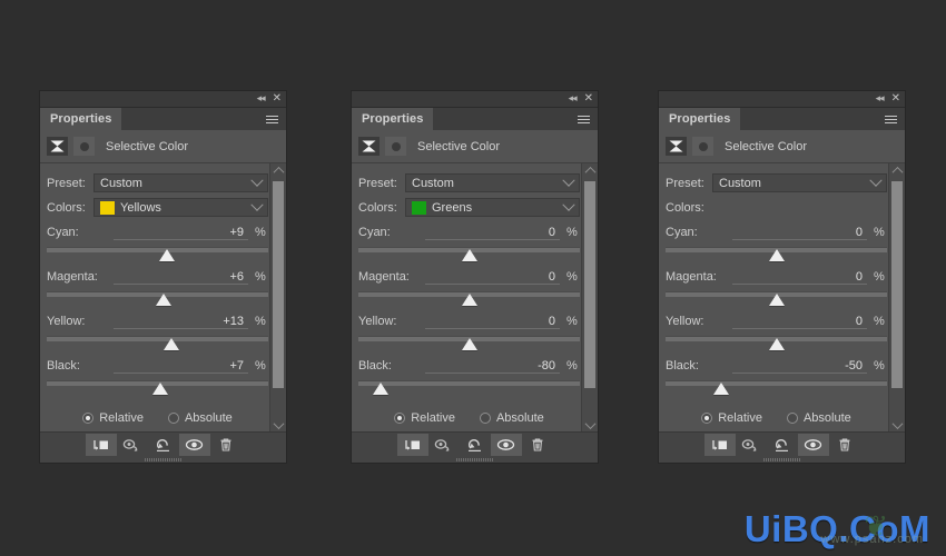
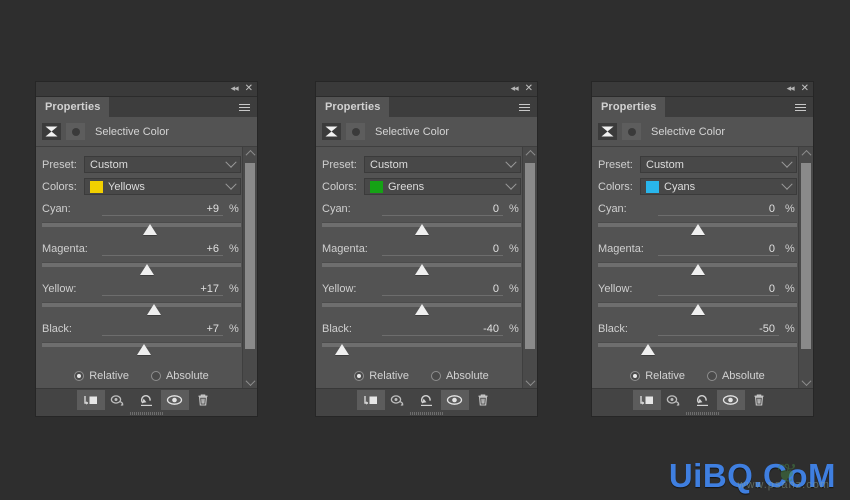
  ◂◂
  ✕
  Properties
  Selective Color
  Preset:
  Custom
  Colors:
  Yellows
  Cyan:
  +9
  %
  Magenta:
  +6
  %
  Yellow:
- +13
+ +17
  %
  Black:
  +7
  %
  Relative
  Absolute
  ◂◂
  ✕
  Properties
  Selective Color
  Preset:
  Custom
  Colors:
  Greens
  Cyan:
  0
  %
  Magenta:
  0
  %
  Yellow:
  0
  %
  Black:
- -80
+ -40
  %
  Relative
  Absolute
  ◂◂
  ✕
  Properties
  Selective Color
  Preset:
  Custom
  Colors:
+ Cyans
  Cyan:
  0
  %
  Magenta:
  0
  %
  Yellow:
  0
  %
  Black:
  -50
  %
  Relative
  Absolute
  ❦
  UiBQ.CoM
  www.psanz.com
